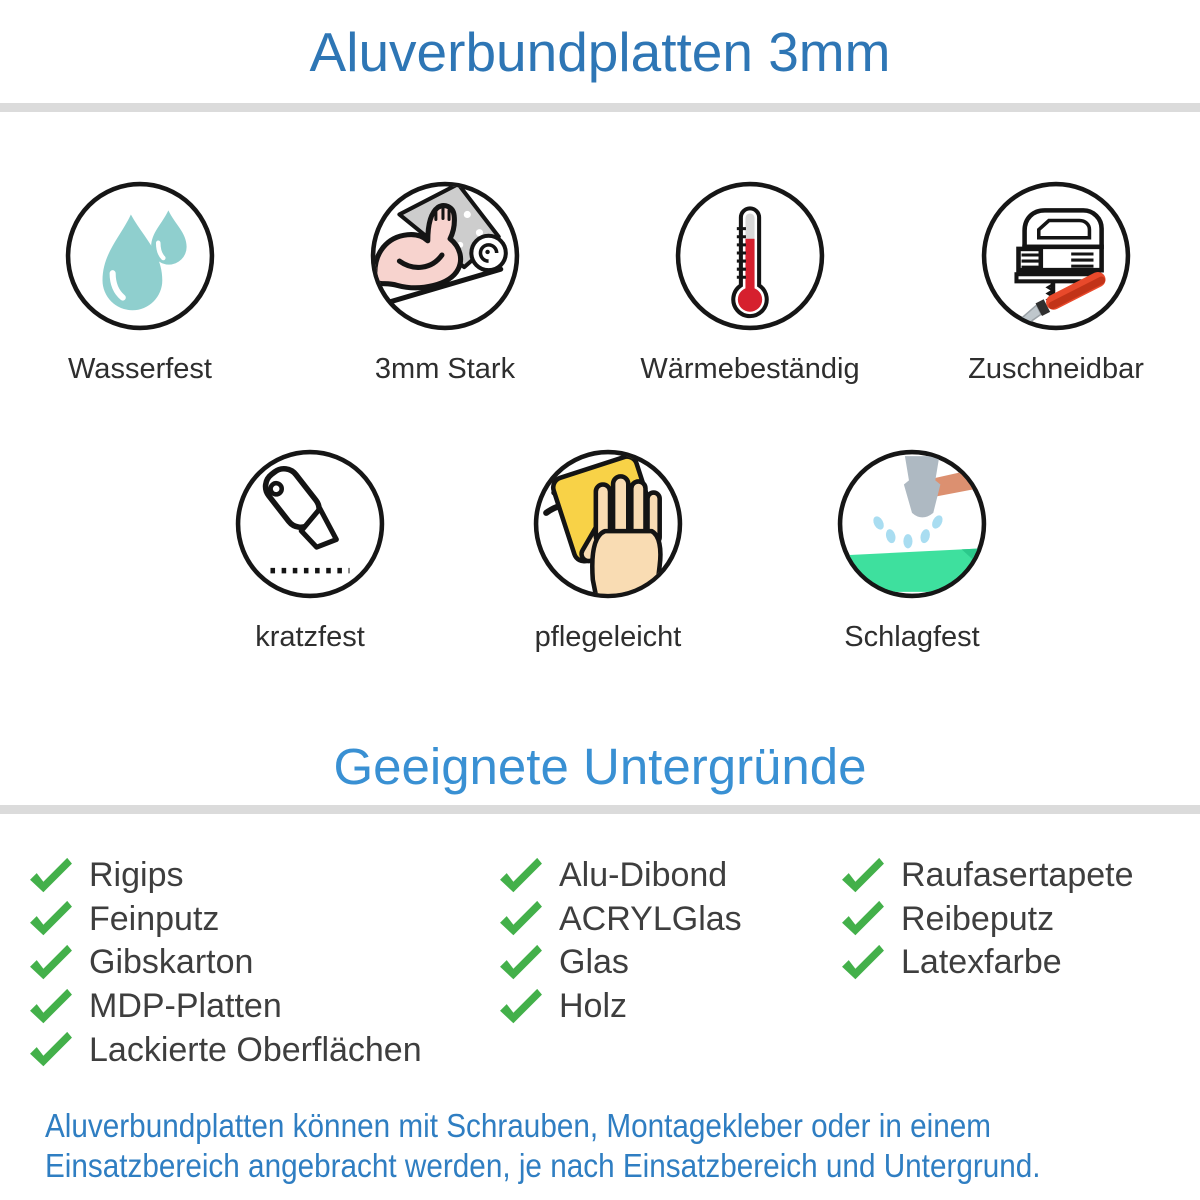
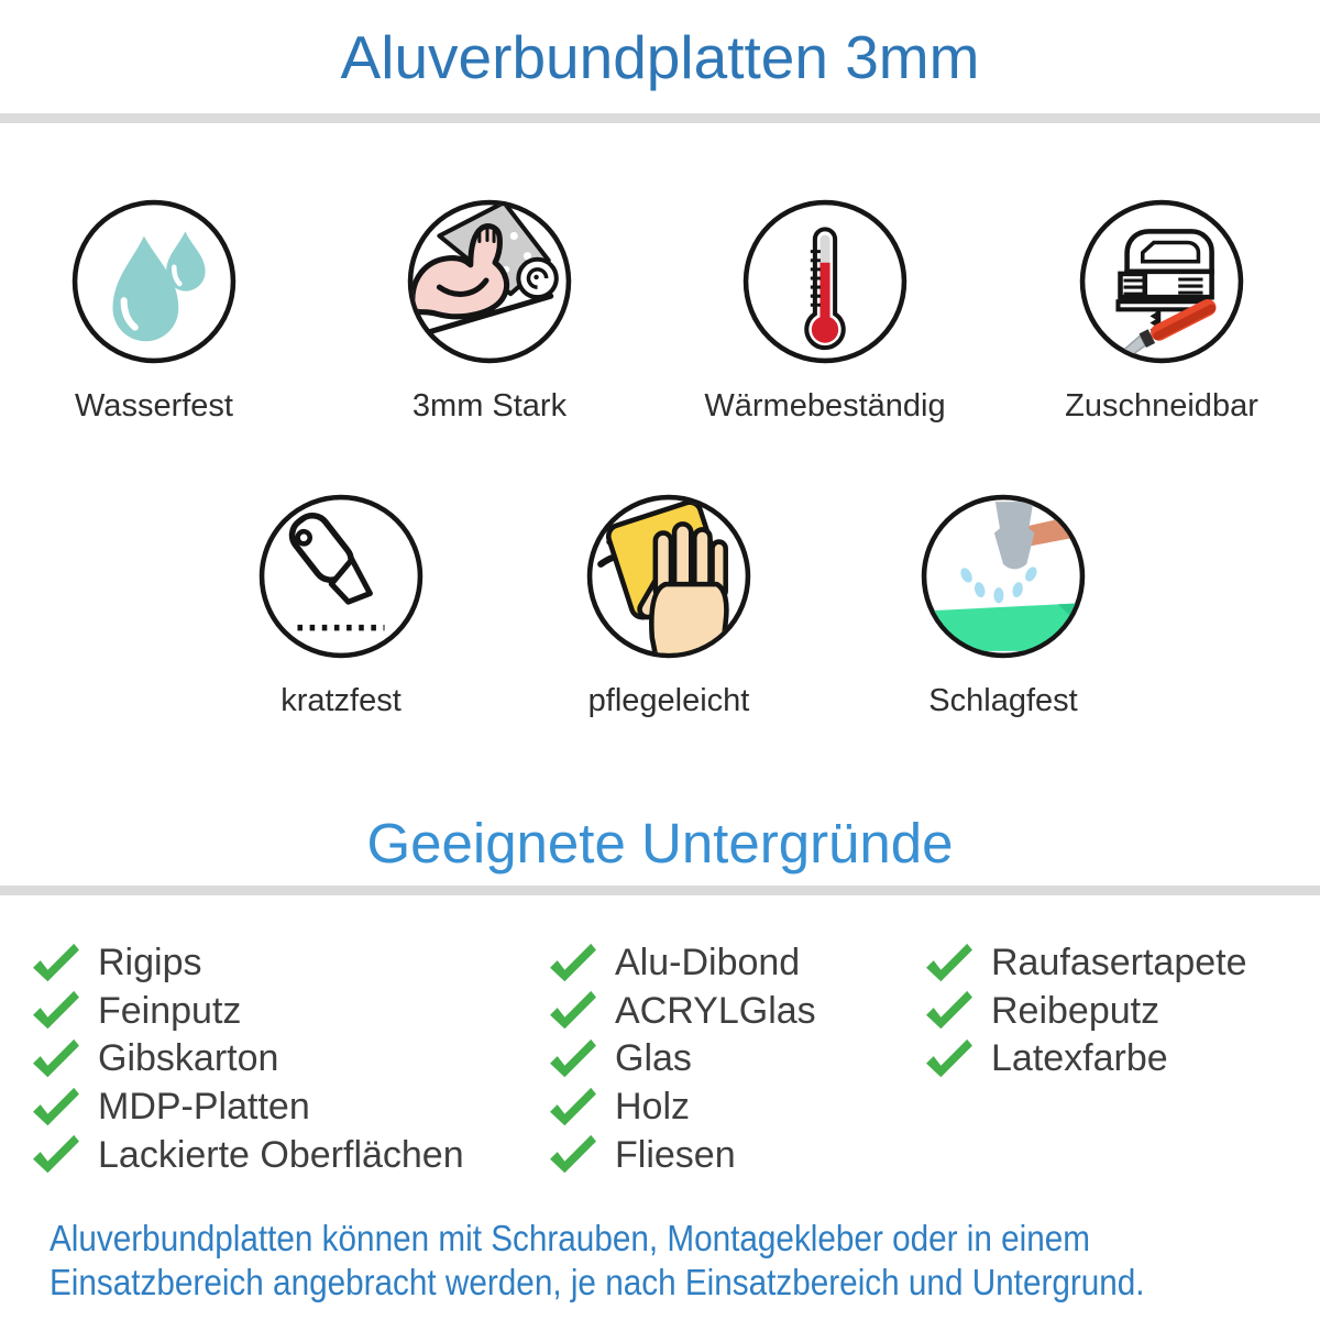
  Aluverbundplatten 3mm
  Wasserfest
  3mm Stark
  Wärmebeständig
  Zuschneidbar
  kratzfest
  pflegeleicht
  Schlagfest
  Geeignete Untergründe
  Rigips
  Feinputz
  Gibskarton
  MDP-Platten
  Lackierte Oberflächen
  Alu-Dibond
  ACRYLGlas
  Glas
  Holz
+ Fliesen
  Raufasertapete
  Reibeputz
  Latexfarbe
  Aluverbundplatten können mit Schrauben, Montagekleber oder in einem
  Einsatzbereich angebracht werden, je nach Einsatzbereich und Untergrund.
